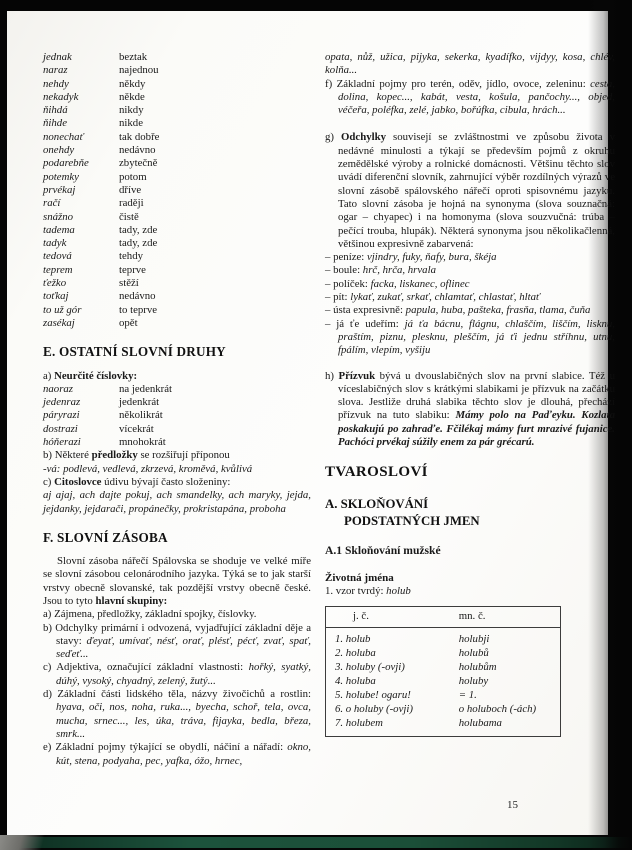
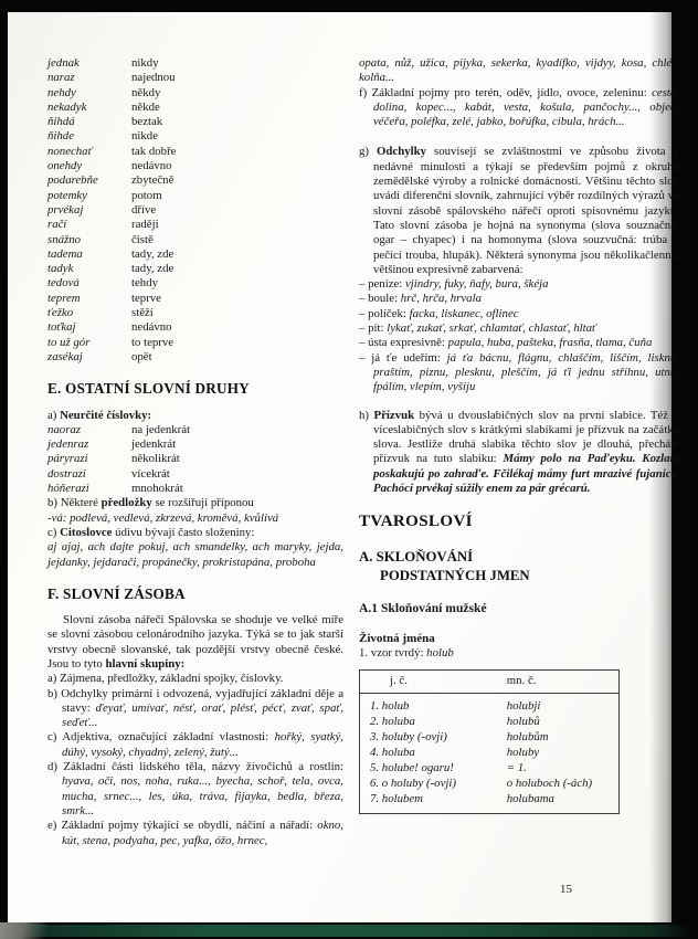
  jednak
- beztak
+ nikdy
  naraz
  najednou
  nehdy
  někdy
  nekadyk
  někde
  ňihdá
- nikdy
+ beztak
  ňihde
  nikde
  nonechať
  tak dobře
  onehdy
  nedávno
  podarebňe
  zbytečně
  potemky
  potom
  prvékaj
  dříve
  račí
  raději
  snážno
  čistě
  tadema
  tady, zde
  tadyk
  tady, zde
  tedová
  tehdy
  teprem
  teprve
  ťežko
  stěží
  toťkaj
  nedávno
  to už gór
  to teprve
  zasékaj
  opět
  E. OSTATNÍ SLOVNÍ DRUHY
  a) Neurčité číslovky:
  naoraz
  na jedenkrát
  jedenraz
  jedenkrát
  páryrazi
  několikrát
  dostrazi
  vícekrát
  hóňerazi
  mnohokrát
  b) Některé předložky se rozšiřují příponou
  -vá: podlevá, vedlevá, zkrzevá, kroměvá, kvůlivá
  c) Citoslovce údivu bývají často složeniny:
  aj ajaj, ach dajte pokuj, ach smandelky, ach maryky, jejda, jejdanky, jejdarači, propánečky, prokristapána, proboha
  F. SLOVNÍ ZÁSOBA
  Slovní zásoba nářečí Spálovska se shoduje ve velké míře se slovní zásobou celonárodního jazyka. Týká se to jak starší vrstvy obecně slovanské, tak pozdější vrstvy obecně české. Jsou to tyto hlavní skupiny:
  a) Zájmena, předložky, základní spojky, číslovky.
  b) Odchylky primární i odvozená, vyjadřující základní děje a stavy: ďeyať, umívať, nésť, orať, plésť, pécť, zvať, spať, seďeť...
  c) Adjektiva, označující základní vlastnosti: hořký, syatký, dúhý, vysoký, chyadný, zelený, žutý...
  d) Základní části lidského těla, názvy živočichů a rostlin: hyava, oči, nos, noha, ruka..., byecha, schoř, tela, ovca, mucha, srnec..., les, úka, tráva, fijayka, bedla, březa, smrk...
  e) Základní pojmy týkající se obydlí, náčiní a nářadí: okno, kút, stena, podyaha, pec, yafka, óžo, hrnec,
  opata, nůž, užica, pijyka, sekerka, kyadífko, vijdyy, kosa, kolňa...
  f) Základní pojmy pro terén, oděv, jídlo, ovoce, zeleninu: dolina, kopec..., kabát, vesta, košula, pančochy..., véčeřa, poléfka, zelé, jabko, bořúfka, cibula, hrách...
  g) Odchylky souvisejí se zvláštnostmi ve způsobu živ nedávné minulosti a týkají se především pojmů z zemědělské výroby a rolnické domácnosti. Většinu těcht uvádí diferenční slovník, zahrnující výběr rozdílných výr slovní zásobě spálovského nářečí oproti spisovnému j Tato slovní zásoba je hojná na synonyma (slova souz ogar – chyapec) i na homonyma (slova souzvučná: tr pečící trouba, hlupák). Některá synonyma jsou několikač většinou expresivně zabarvená:
  peníze: vjindry, fuky, ňafy, bura, škéja
  boule: hrč, hrča, hrvala
  políček: facka, liskanec, oflinec
  pít: lykať, zukať, srkať, chlamtať, chlastať, hltať
  ústa expresivně: papula, huba, pašteka, frasňa, tlama, čuň
  já ťe udeřím: já ťa bácnu, flágnu, chlaščím, liščím, praštím, piznu, plesknu, pleščím, já ťi jednu stříhnu, fpálím, vlepím, vyšiju
  h) Přízvuk bývá u dvouslabičných slov na první slabice. víceslabičných slov s krátkými slabikami je přízvuk na z slova. Jestliže druhá slabika těchto slov je dlouhá, př přízvuk na tuto slabiku: Mámy polo na Paďeyku. K poskakujú po zahraďe. Fčilékaj mámy furt mrazivé fuj Pachóci prvékaj súžily enem za pár grécarú.
  TVAROSLOVÍ
  A. SKLOŇOVÁNÍ
  PODSTATNÝCH JMEN
  A.1 Skloňování mužské
  Životná jména
  1. vzor tvrdý: holub
  j. č.	mn. č.
  1. holub	holubji
  2. holuba	holubů
  3. holuby (-ovji)	holubům
  4. holuba	holuby
  5. holube! ogaru!	= 1.
  6. o holuby (-ovji)	o holuboch (-ách)
  7. holubem	holubama
  15
